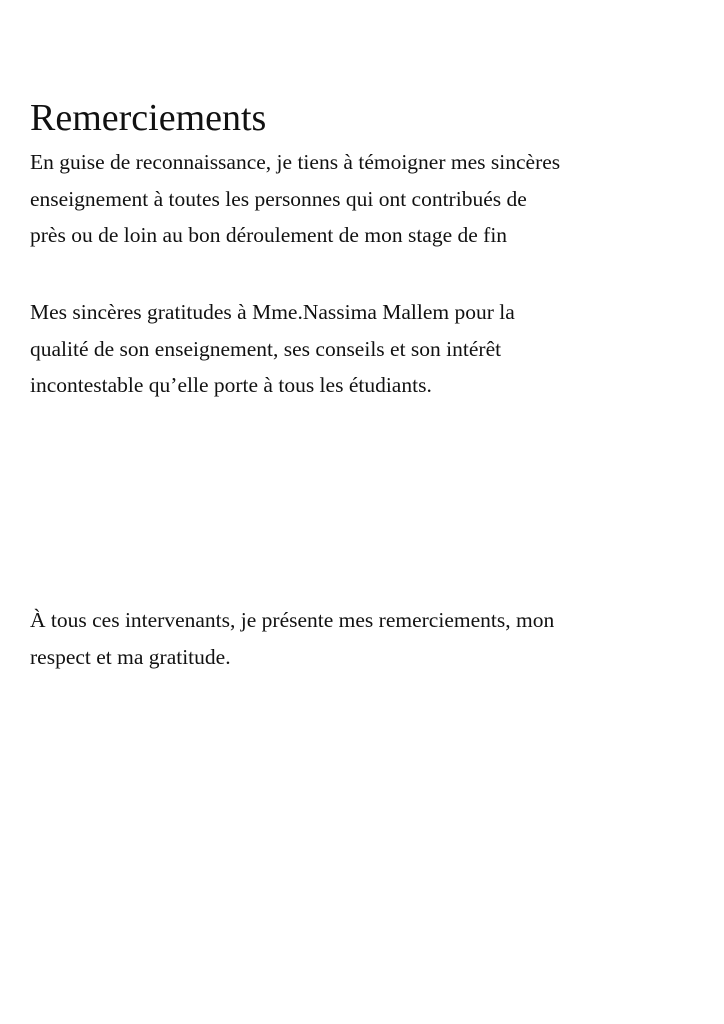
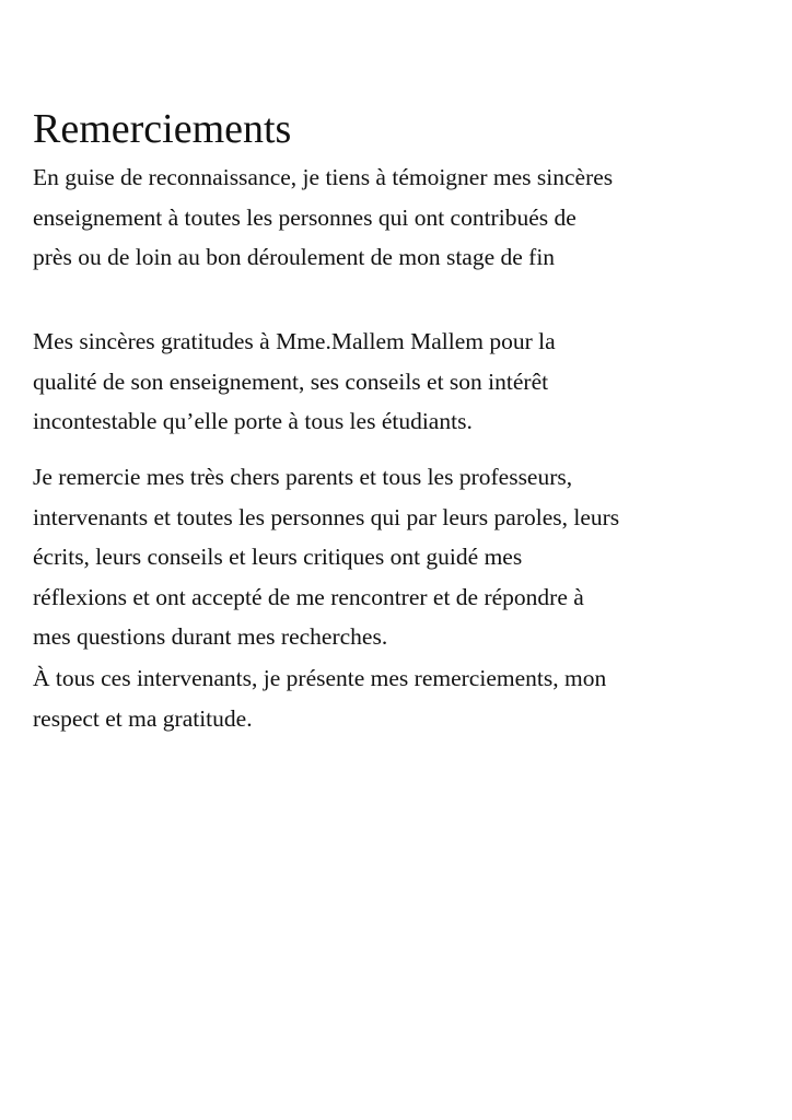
  Remerciements
  En guise de reconnaissance, je tiens à témoigner mes sincères
  enseignement à toutes les personnes qui ont contribués de
  près ou de loin au bon déroulement de mon stage de fin
- Mes sincères gratitudes à Mme.Nassima Mallem pour la
+ Mes sincères gratitudes à Mme.Mallem Mallem pour la
  qualité de son enseignement, ses conseils et son intérêt
  incontestable qu’elle porte à tous les étudiants.
+ Je remercie mes très chers parents et tous les professeurs,
+ intervenants et toutes les personnes qui par leurs paroles, leurs
+ écrits, leurs conseils et leurs critiques ont guidé mes
+ réflexions et ont accepté de me rencontrer et de répondre à
+ mes questions durant mes recherches.
  À tous ces intervenants, je présente mes remerciements, mon
  respect et ma gratitude.
